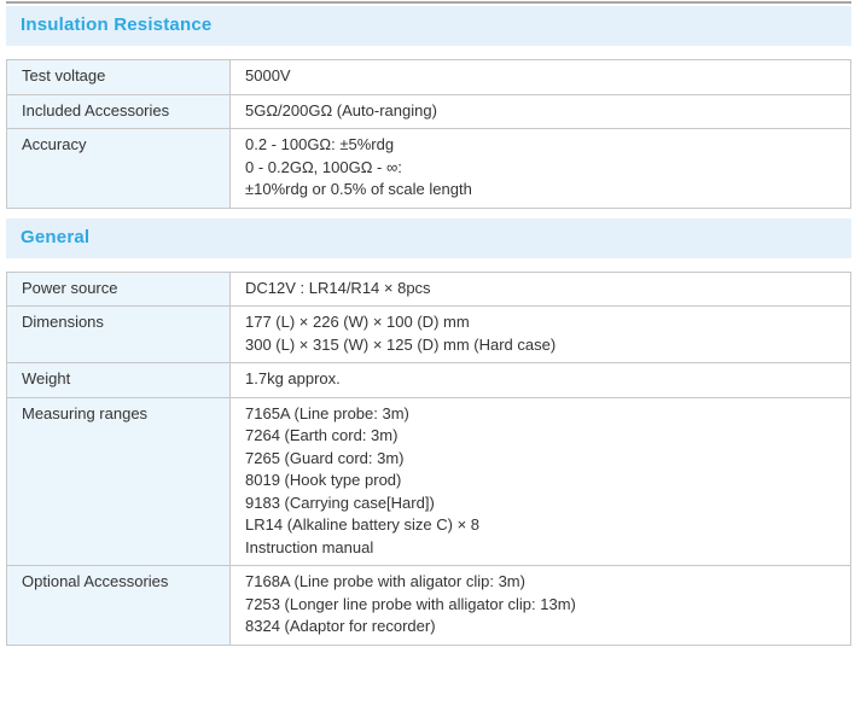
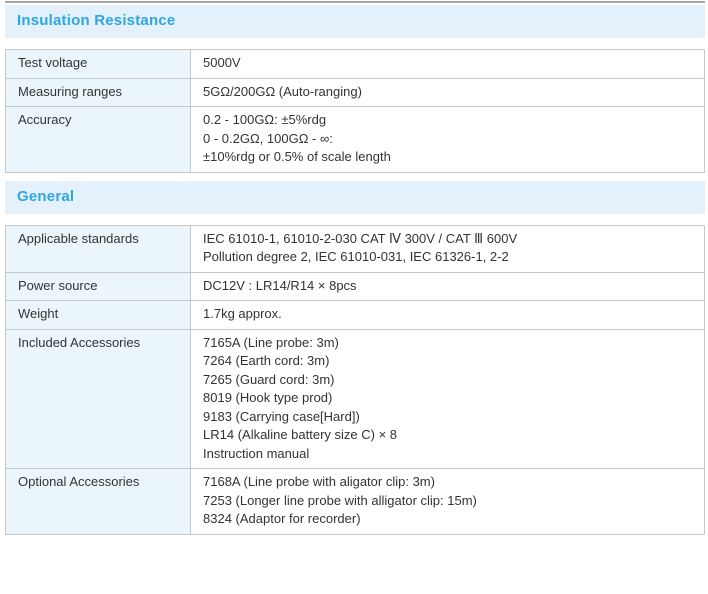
  Insulation Resistance
  Test voltage	5000V
- Included Accessories	5GΩ/200GΩ (Auto-ranging)
+ Measuring ranges	5GΩ/200GΩ (Auto-ranging)
  Accuracy	0.2 - 100GΩ: ±5%rdg0 - 0.2GΩ, 100GΩ - ∞:±10%rdg or 0.5% of scale length
  General
+ Applicable standards	IEC 61010-1, 61010-2-030 CAT Ⅳ 300V / CAT Ⅲ 600VPollution degree 2, IEC 61010-031, IEC 61326-1, 2-2
  Power source	DC12V : LR14/R14 × 8pcs
- Dimensions	177 (L) × 226 (W) × 100 (D) mm300 (L) × 315 (W) × 125 (D) mm (Hard case)
  Weight	1.7kg approx.
- Measuring ranges	7165A (Line probe: 3m)7264 (Earth cord: 3m)7265 (Guard cord: 3m)8019 (Hook type prod)9183 (Carrying case[Hard])LR14 (Alkaline battery size C) × 8Instruction manual
+ Included Accessories	7165A (Line probe: 3m)7264 (Earth cord: 3m)7265 (Guard cord: 3m)8019 (Hook type prod)9183 (Carrying case[Hard])LR14 (Alkaline battery size C) × 8Instruction manual
- Optional Accessories	7168A (Line probe with aligator clip: 3m)7253 (Longer line probe with alligator clip: 13m)8324 (Adaptor for recorder)
+ Optional Accessories	7168A (Line probe with aligator clip: 3m)7253 (Longer line probe with alligator clip: 15m)8324 (Adaptor for recorder)
